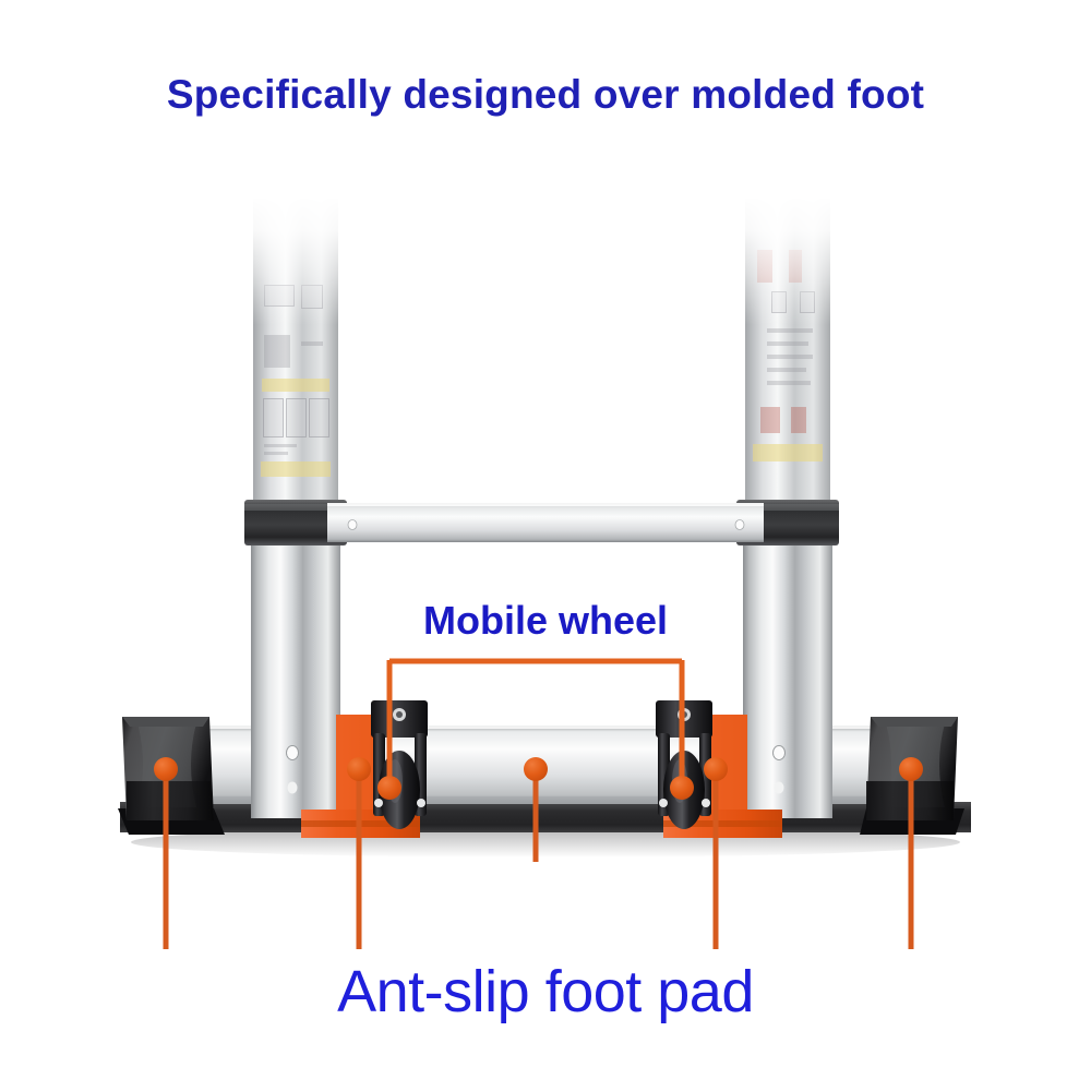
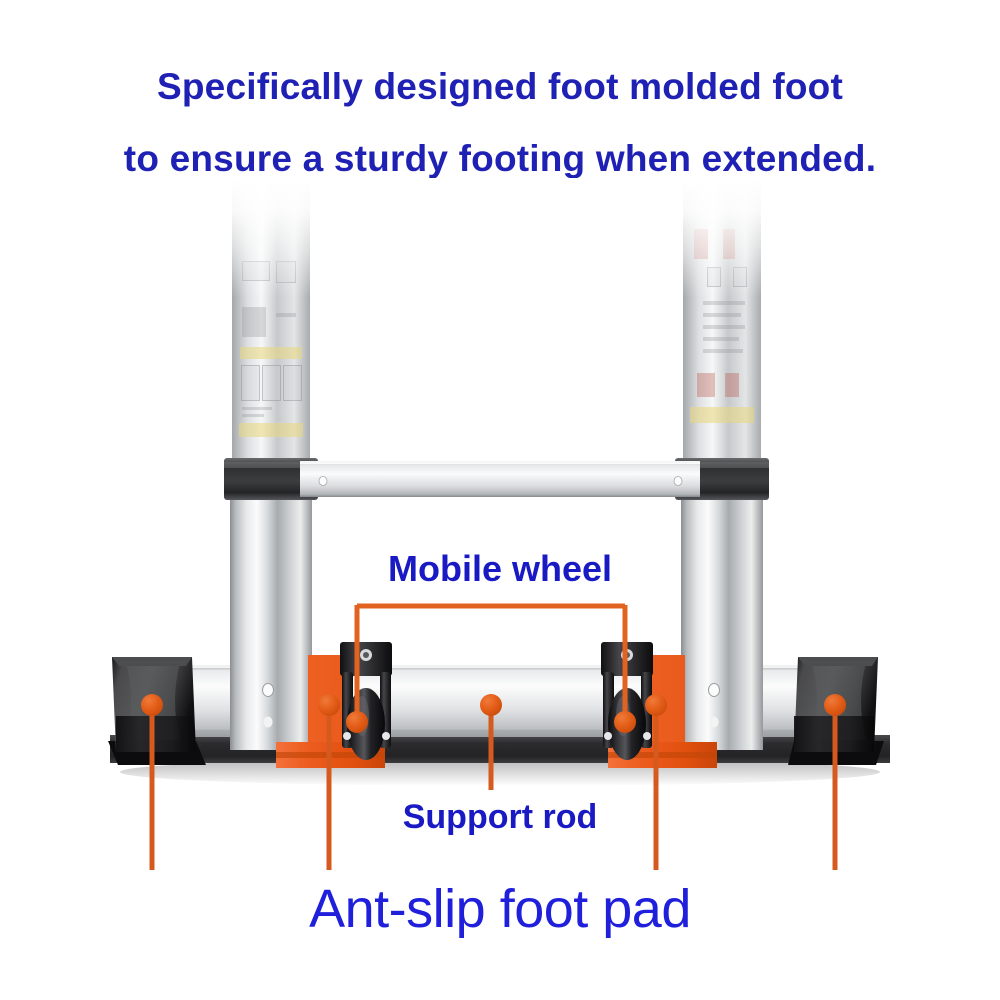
- Specifically designed over molded foot
+ Specifically designed foot molded foot
+ to ensure a sturdy footing when extended.
  Mobile wheel
+ Support rod
  Ant-slip foot pad
